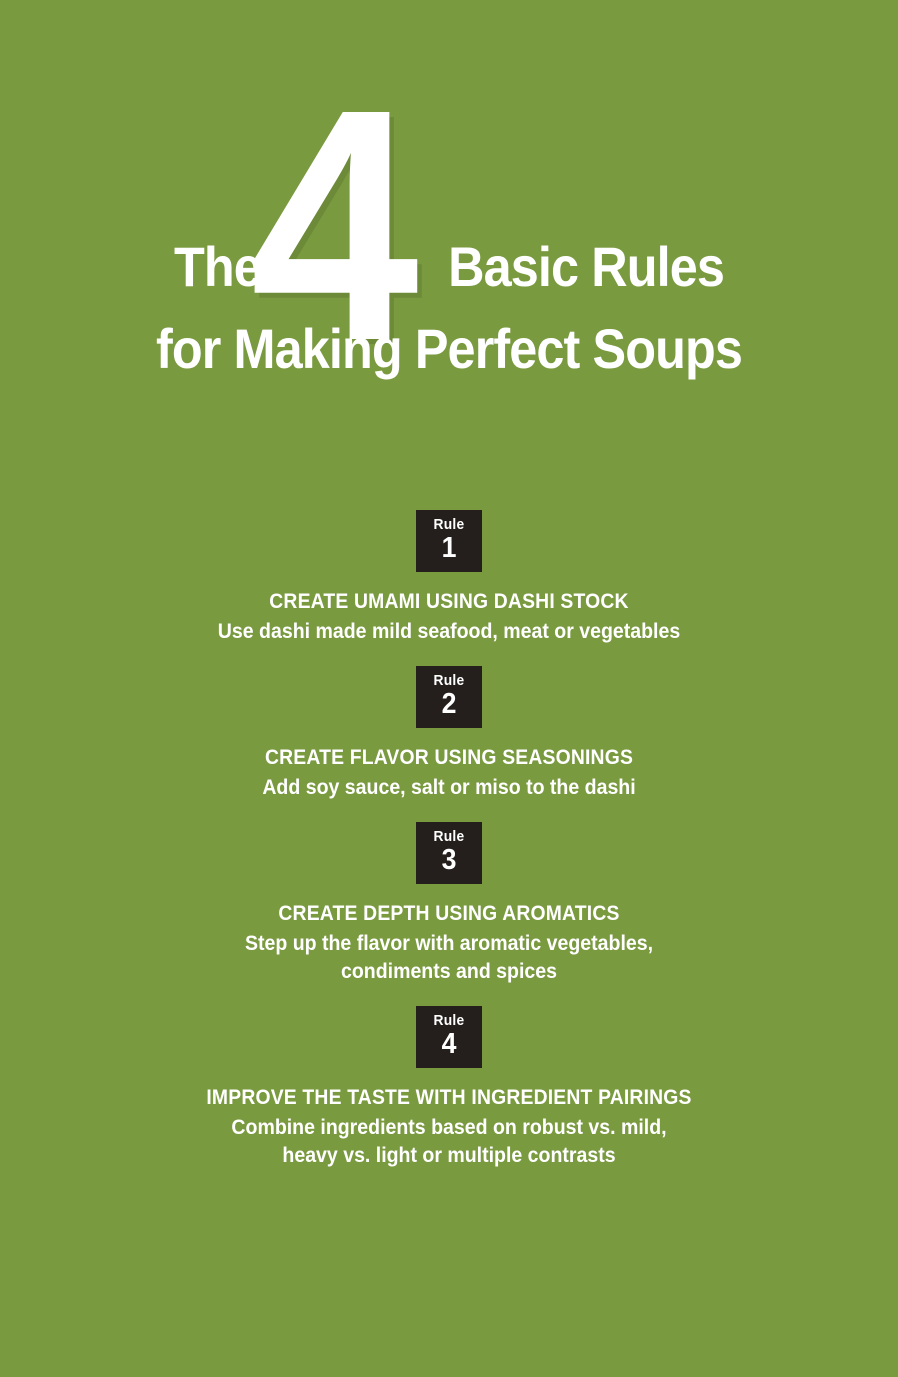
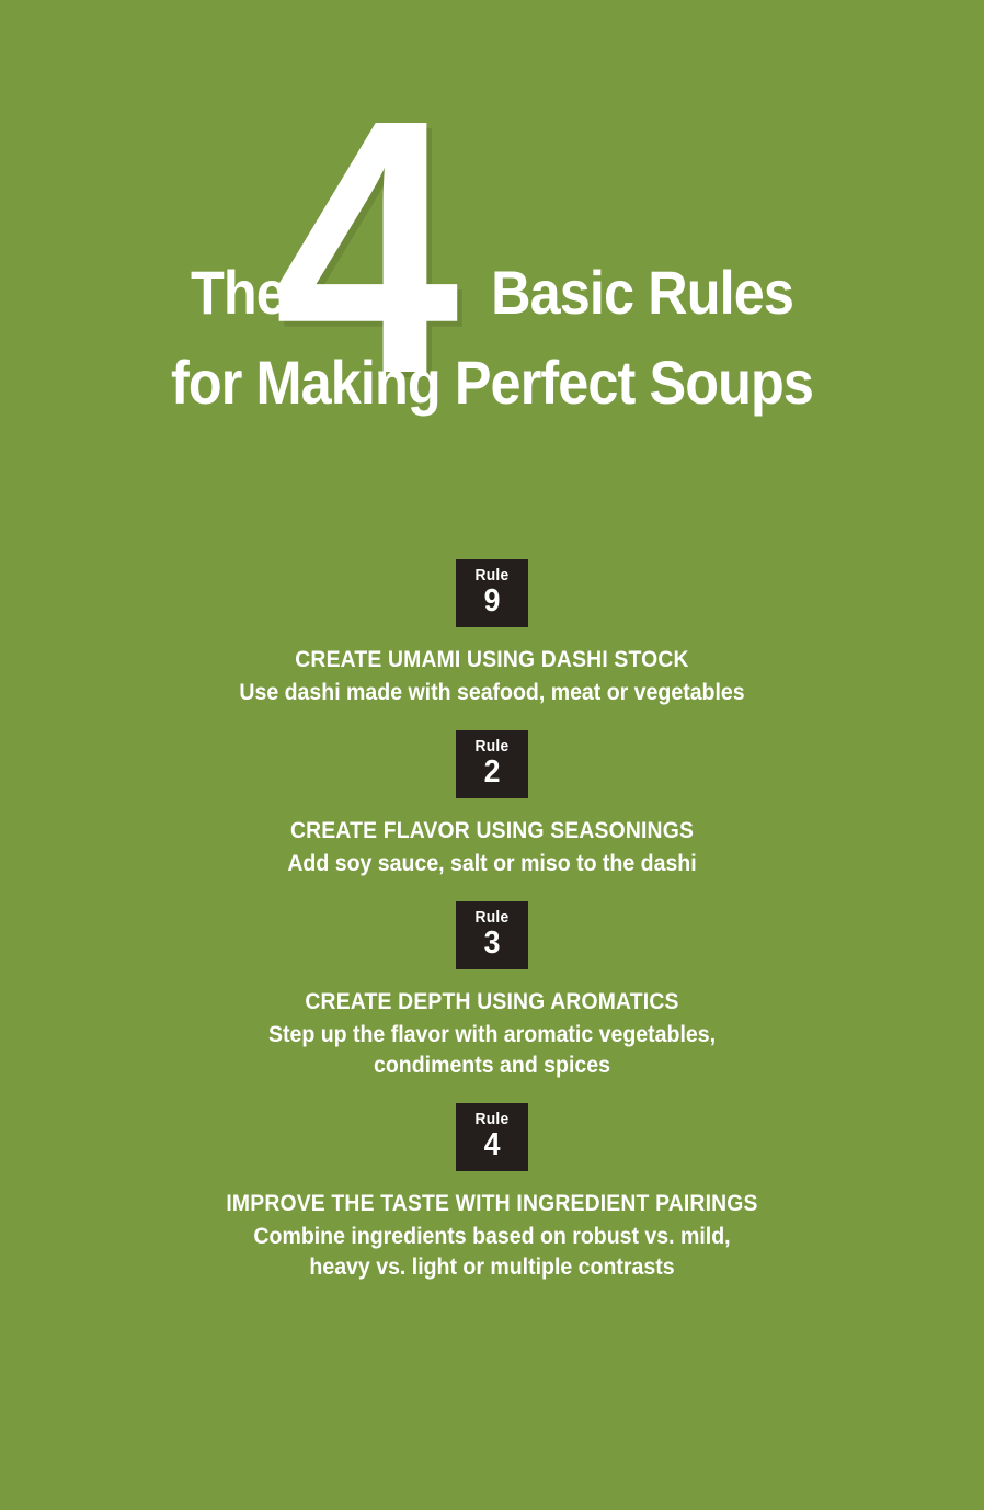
  4
  The Basic Rules
  for Making Perfect Soups
  Rule
- 1
+ 9
  CREATE UMAMI USING DASHI STOCK
- Use dashi made mild seafood, meat or vegetables
+ Use dashi made with seafood, meat or vegetables
  Rule
  2
  CREATE FLAVOR USING SEASONINGS
  Add soy sauce, salt or miso to the dashi
  Rule
  3
  CREATE DEPTH USING AROMATICS
  Step up the flavor with aromatic vegetables,
  condiments and spices
  Rule
  4
  IMPROVE THE TASTE WITH INGREDIENT PAIRINGS
  Combine ingredients based on robust vs. mild,
  heavy vs. light or multiple contrasts
